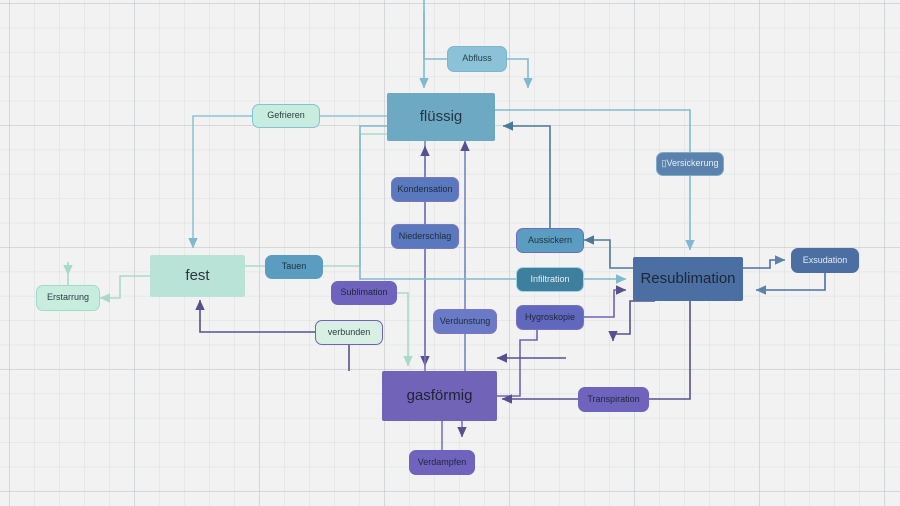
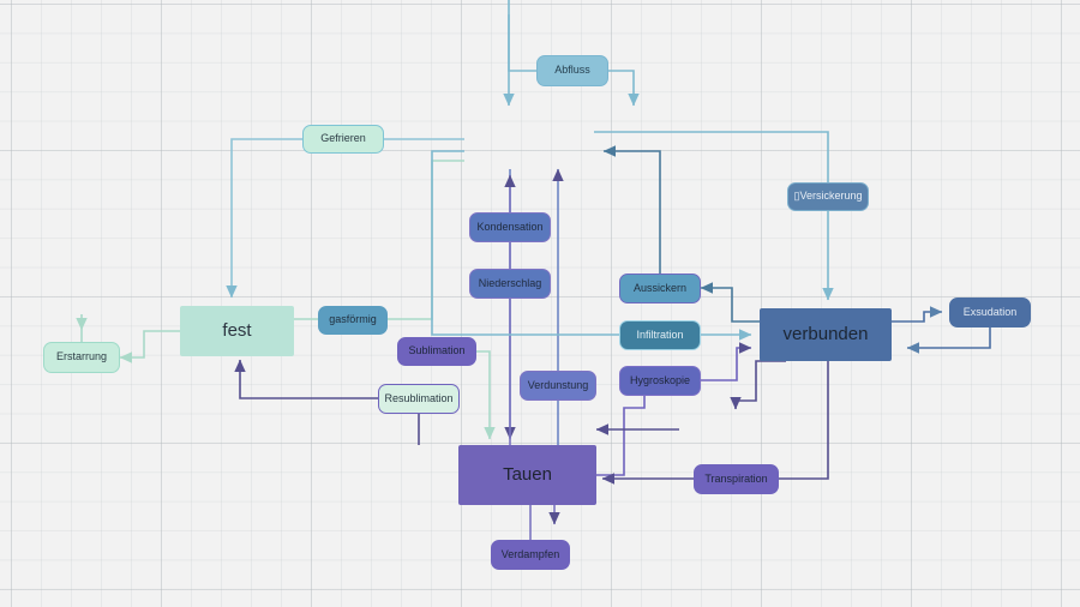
- flüssig
  fest
- gasförmig
+ Tauen
- Resublimation
+ verbunden
  Abfluss
  Gefrieren
  ▯Versickerung
  Kondensation
  Niederschlag
  Aussickern
  Infiltration
  Hygroskopie
- Tauen
+ gasförmig
  Erstarrung
  Sublimation
- verbunden
+ Resublimation
  Verdunstung
  Transpiration
  Exsudation
  Verdampfen
